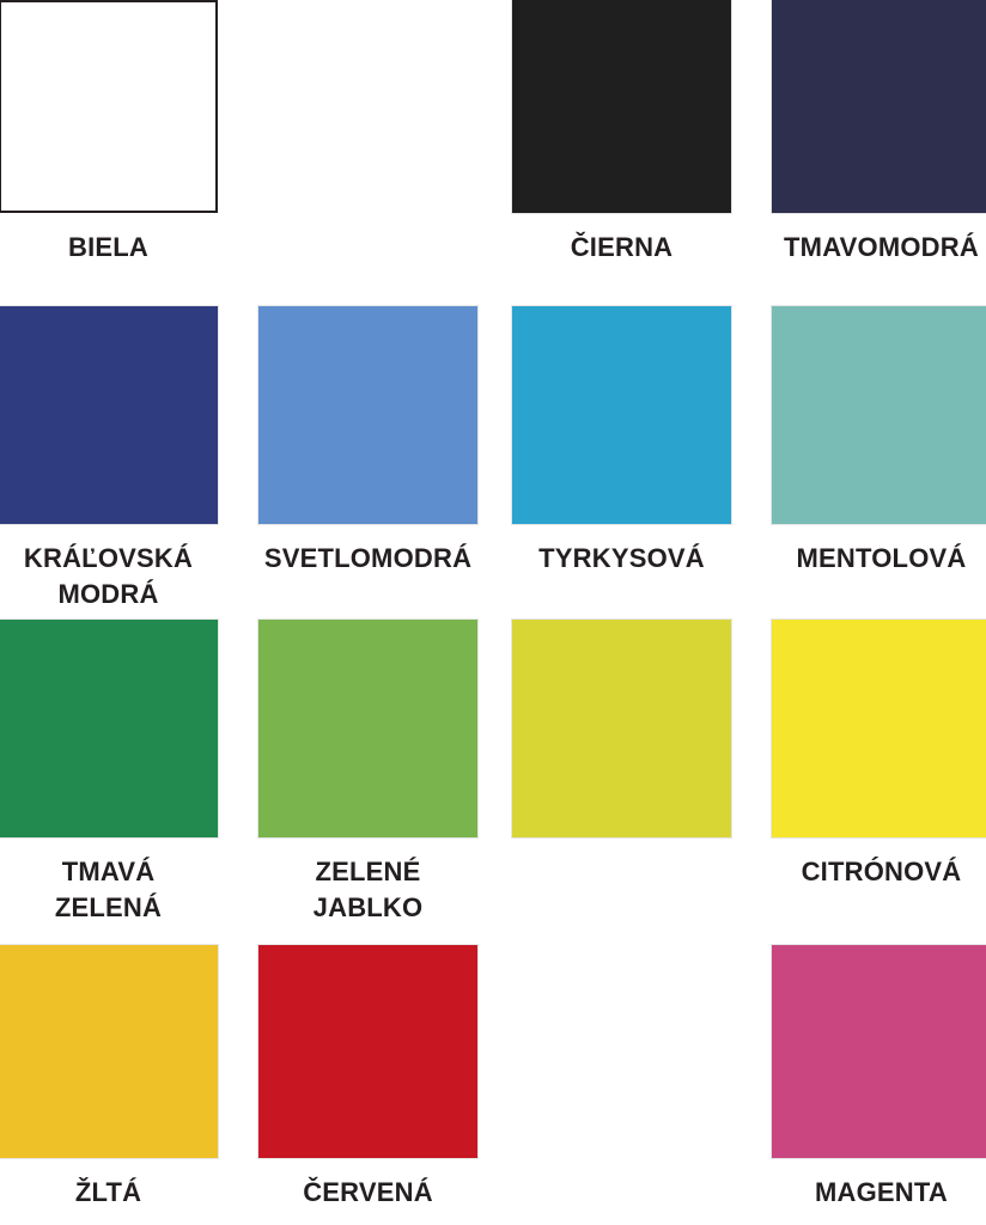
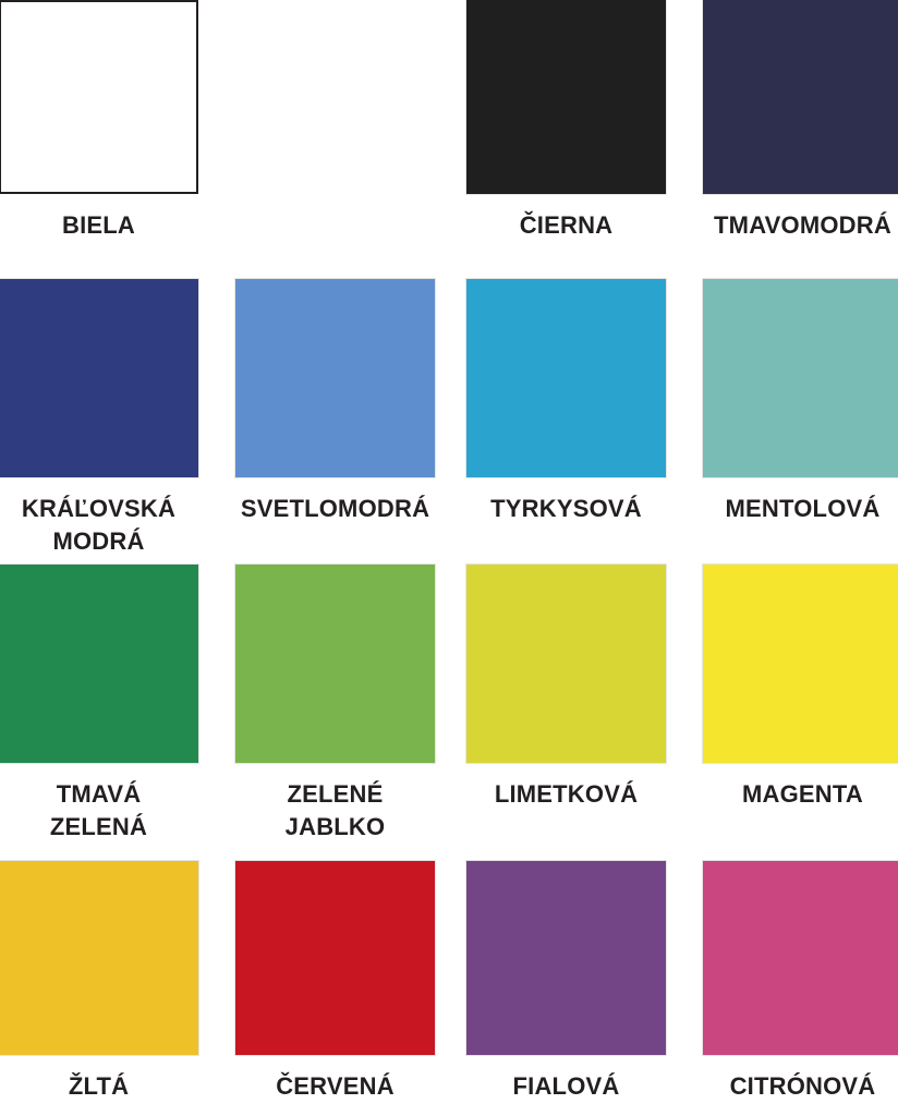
  BIELA
  ČIERNA
  TMAVOMODRÁ
  KRÁĽOVSKÁ
  MODRÁ
  SVETLOMODRÁ
  TYRKYSOVÁ
  MENTOLOVÁ
  TMAVÁ
  ZELENÁ
  ZELENÉ
  JABLKO
+ LIMETKOVÁ
- CITRÓNOVÁ
+ MAGENTA
  ŽLTÁ
  ČERVENÁ
+ FIALOVÁ
- MAGENTA
+ CITRÓNOVÁ
